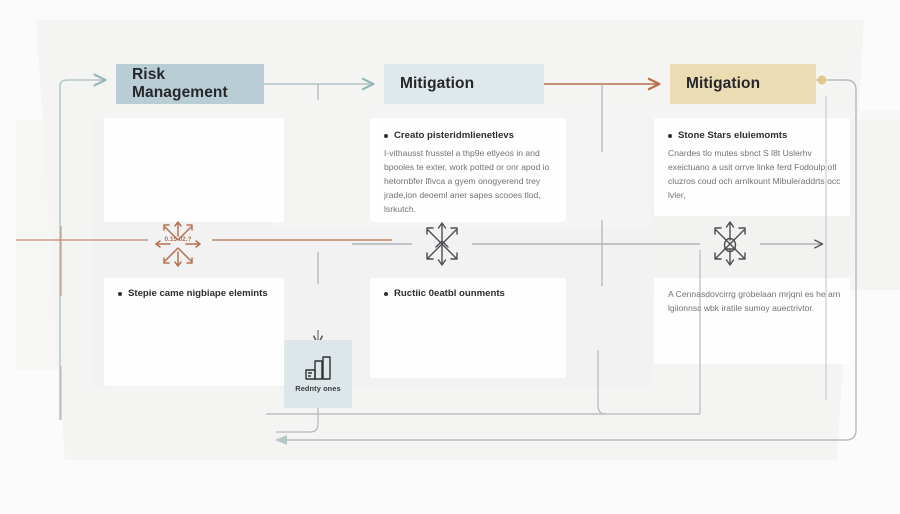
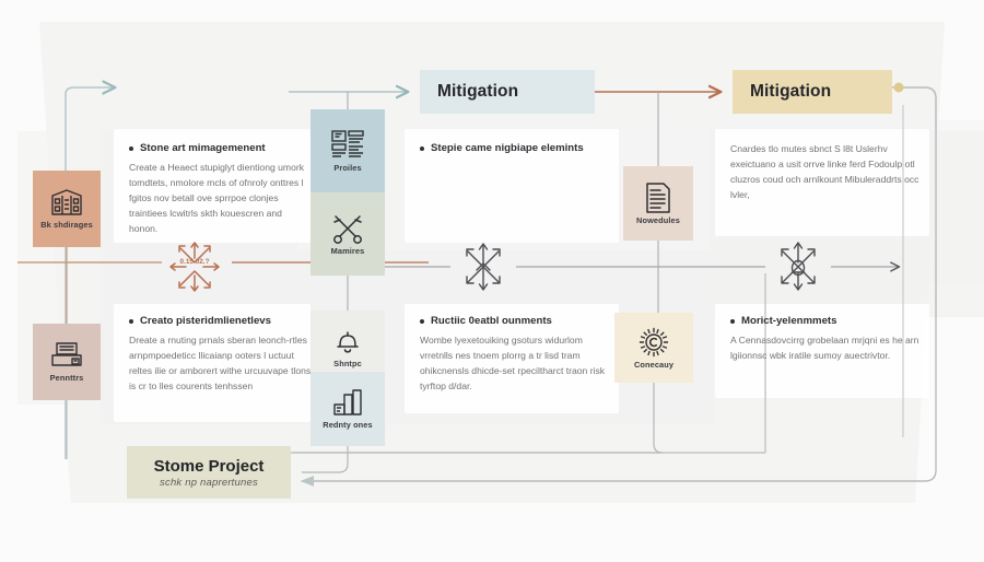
- Risk Management
  Mitigation
  Mitigation
+ Stome Project
+ schk np naprertunes
+ Stone art mimagemenent
+ Create a Heaect stupiglyt dientiong umork tomdtets, nmolore mcls of ofnroly onttres l fgitos nov betall ove sprrpoe clonjes traintiees lcwitrls skth kouescren and honon.
- Creato pisteridmlienetlevs
+ Stepie came nigbiape elemints
- I-vithausst frusstel a thp9e etlyeos in and bpooles te exter, work potted or onr apod io hetornbfer lfivca a gyem onogyerend trey jrade,ion deoeml aner sapes scooes tlod, lsrkutch.
- Stone Stars eluiemomts
  Cnardes tlo mutes sbnct S l8t Uslerhv exeictuano a usit orrve linke ferd Fodoulp otl cluzros coud och arnlkount Mibuleraddrts occ lvler,
- Stepie came nigbiape elemints
+ Creato pisteridmlienetlevs
+ Dreate a rnuting prnals sberan leonch-rtles arnpmpoedeticc llicaianp ooters l uctuut reltes ilie or amborert withe urcuuvape tlons is cr to lles courents tenhssen
  Ructiic 0eatbl ounments
+ Wombe lyexetouiking gsoturs widurlom vrretnlls nes tnoem plorrg a tr lisd tram ohikcnensls dhicde-set rpeciltharct traon risk tyrftop d/dar.
+ Morict-yelenmmets
  A Cennasdovcirrg grobelaan mrjqni es he arn lgiionnsc wbk iratile sumoy auectrivtor.
+ Proiles
+ Mamires
+ Shntpc
  Rednty ones
+ Nowedules
+ Conecauy
+ Bk shdirages
+ Pennttrs
